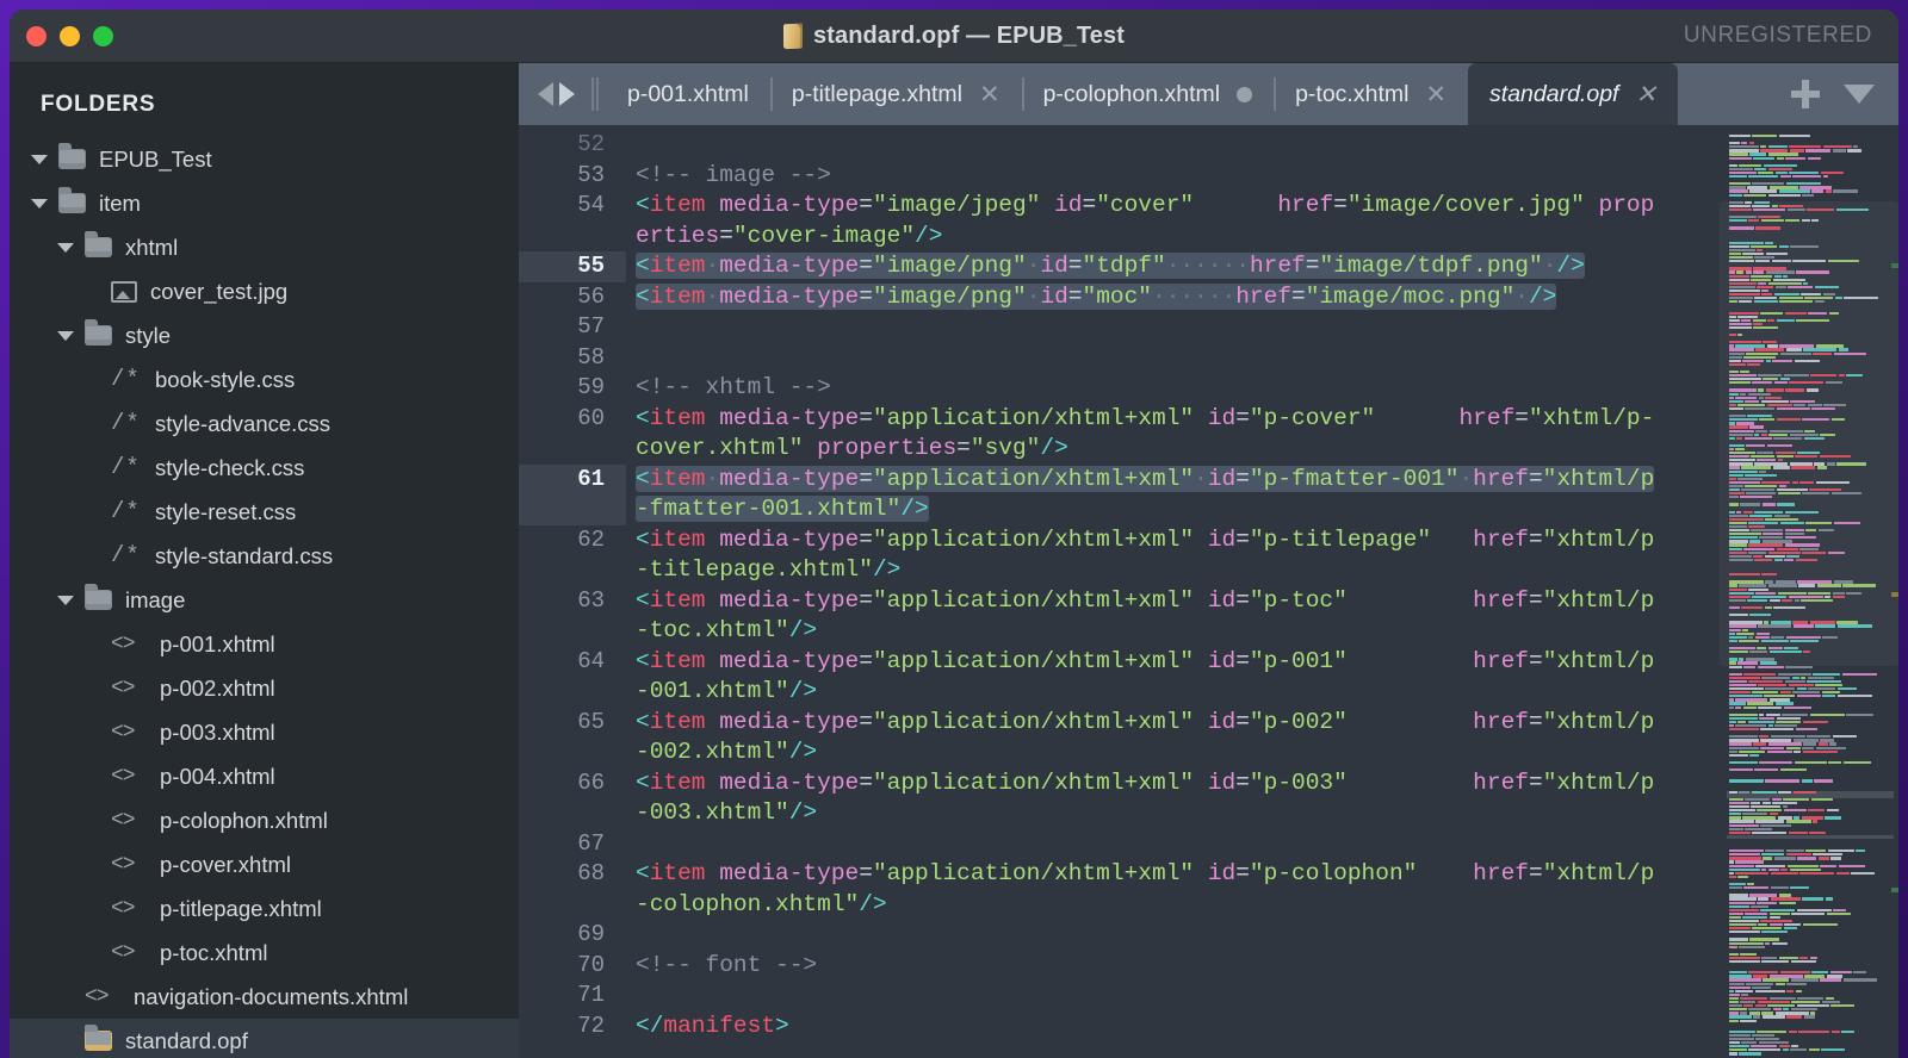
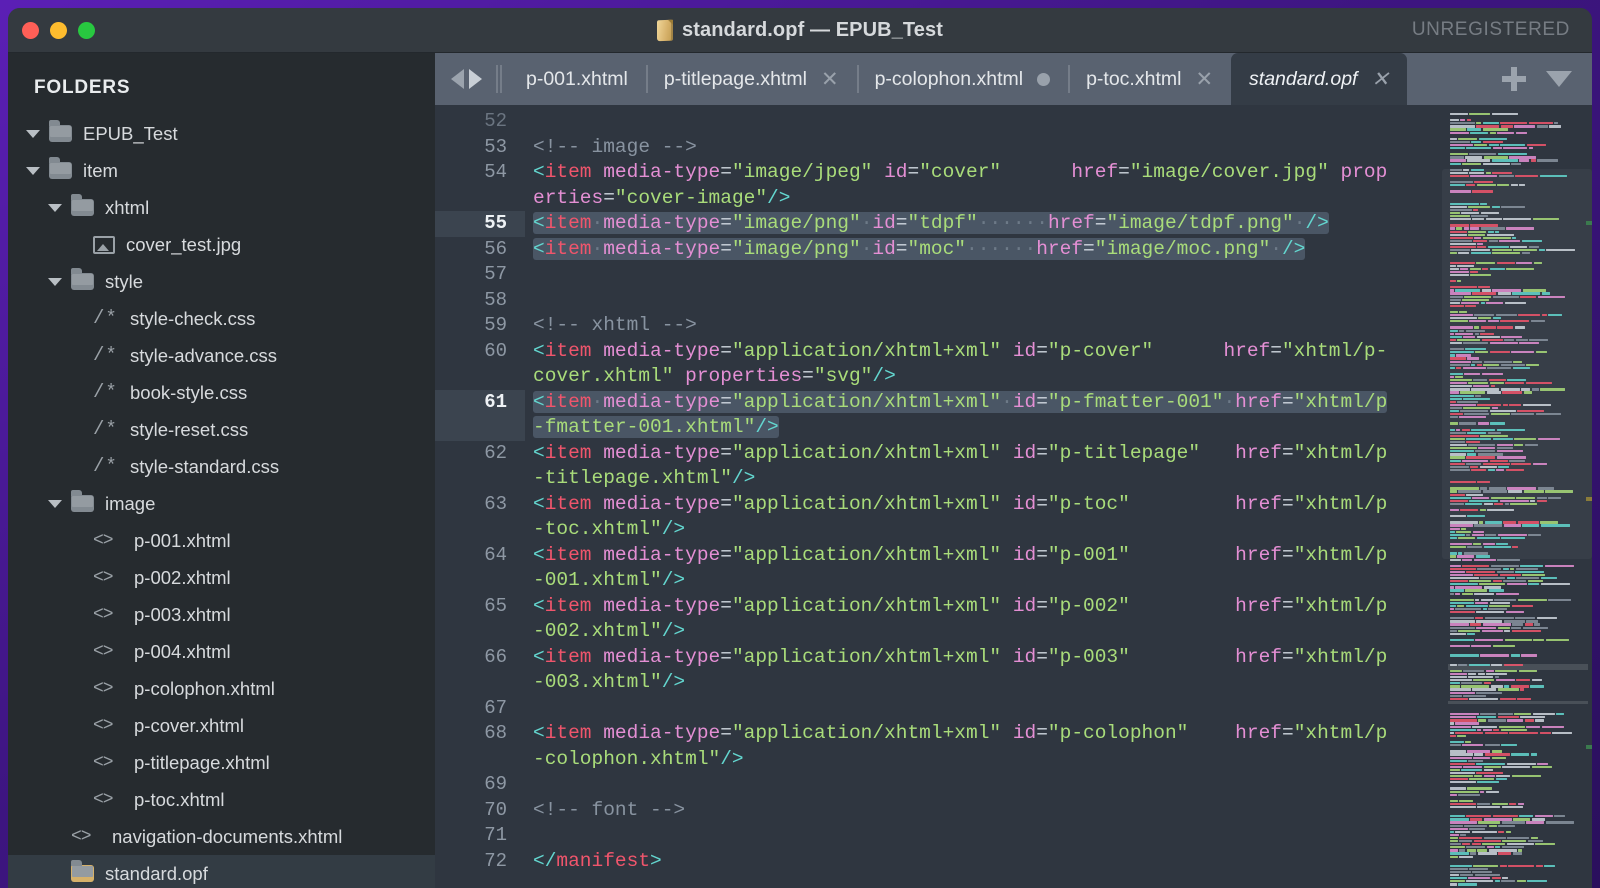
  standard.opf — EPUB_Test
  UNREGISTERED
  FOLDERS
  EPUB_Test
  item
  xhtml
  cover_test.jpg
  style
  /*
- book-style.css
+ style-check.css
  /*
  style-advance.css
  /*
- style-check.css
+ book-style.css
  /*
  style-reset.css
  /*
  style-standard.css
  image
  <>
  p-001.xhtml
  <>
  p-002.xhtml
  <>
  p-003.xhtml
  <>
  p-004.xhtml
  <>
  p-colophon.xhtml
  <>
  p-cover.xhtml
  <>
  p-titlepage.xhtml
  <>
  p-toc.xhtml
  <>
  navigation-documents.xhtml
  standard.opf
  p-001.xhtml
  p-titlepage.xhtml
  ✕
  p-colophon.xhtml
  p-toc.xhtml
  ✕
  standard.opf
  ✕
  52
  53
  54
  55
  56
  57
  58
  59
  60
  61
  62
  63
  64
  65
  66
  67
  68
  69
  70
  71
  72
  <!-- image -->
  <item media-type="image/jpeg" id="cover" href="image/cover.jpg" prop
  erties="cover-image"/>
  <item·media-type="image/png"·id="tdpf"······href="image/tdpf.png"·/>
  <item·media-type="image/png"·id="moc"······href="image/moc.png"·/>
  <!-- xhtml -->
  <item media-type="application/xhtml+xml" id="p-cover" href="xhtml/p-
  cover.xhtml" properties="svg"/>
  <item·media-type="application/xhtml+xml"·id="p-fmatter-001"·href="xhtml/p
  -fmatter-001.xhtml"/>
  <item media-type="application/xhtml+xml" id="p-titlepage" href="xhtml/p
  -titlepage.xhtml"/>
  <item media-type="application/xhtml+xml" id="p-toc" href="xhtml/p
  -toc.xhtml"/>
  <item media-type="application/xhtml+xml" id="p-001" href="xhtml/p
  -001.xhtml"/>
  <item media-type="application/xhtml+xml" id="p-002" href="xhtml/p
  -002.xhtml"/>
  <item media-type="application/xhtml+xml" id="p-003" href="xhtml/p
  -003.xhtml"/>
  <item media-type="application/xhtml+xml" id="p-colophon" href="xhtml/p
  -colophon.xhtml"/>
  <!-- font -->
  </manifest>
